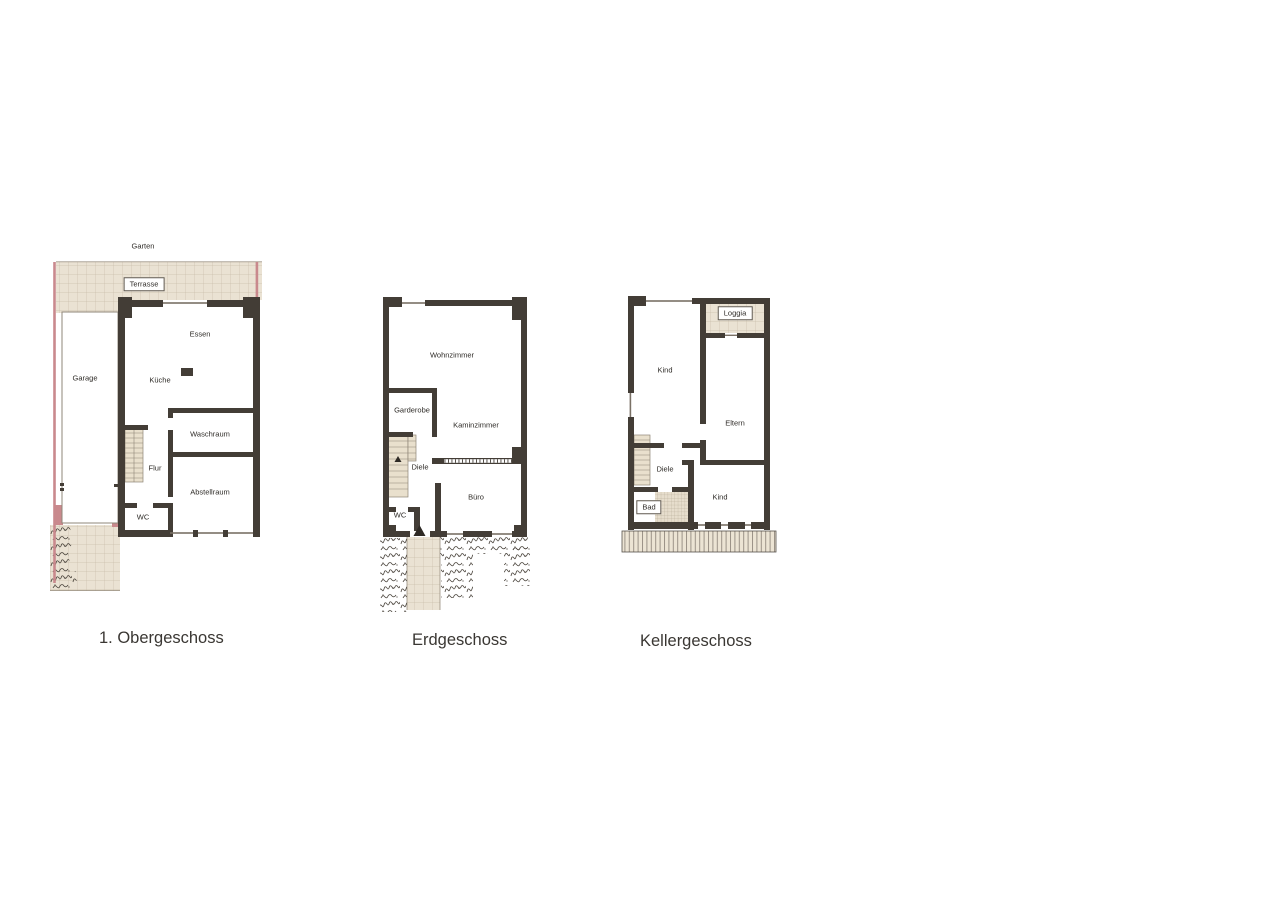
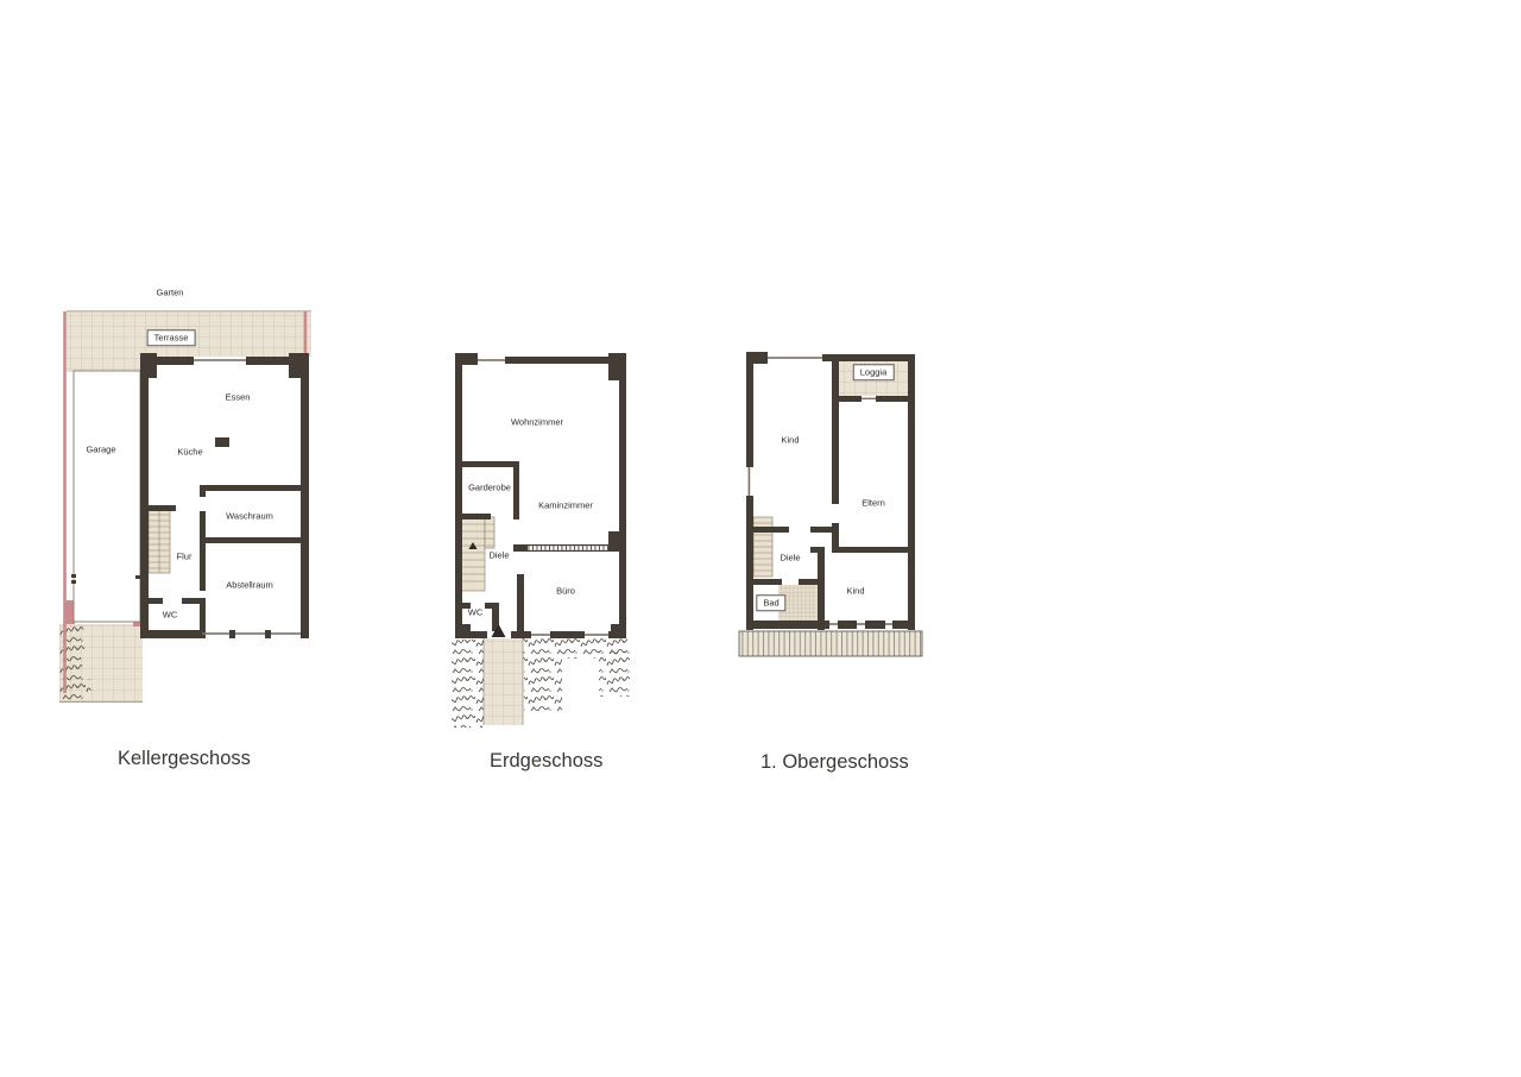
  Garten
  Terrasse
  Garage
  Essen
  Küche
  Waschraum
  Flur
  Abstellraum
  WC
  Wohnzimmer
  Garderobe
  Kaminzimmer
  Diele
  WC
  Büro
  Kind
  Loggia
  Eltern
  Diele
  Bad
  Kind
- 1. Obergeschoss
+ Kellergeschoss
  Erdgeschoss
- Kellergeschoss
+ 1. Obergeschoss
